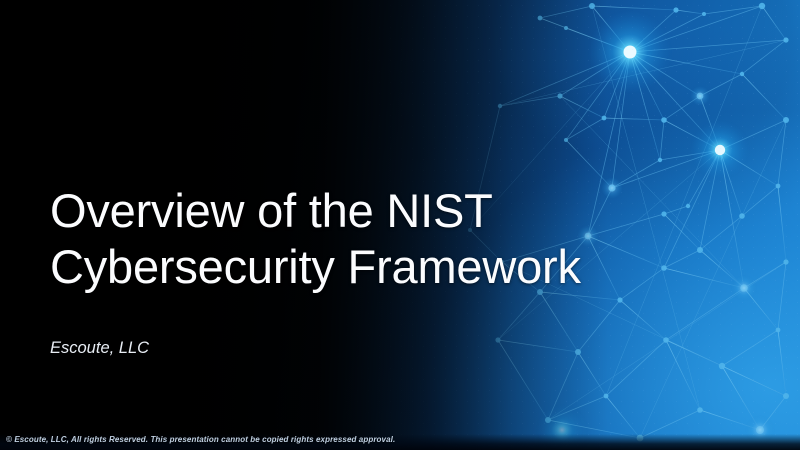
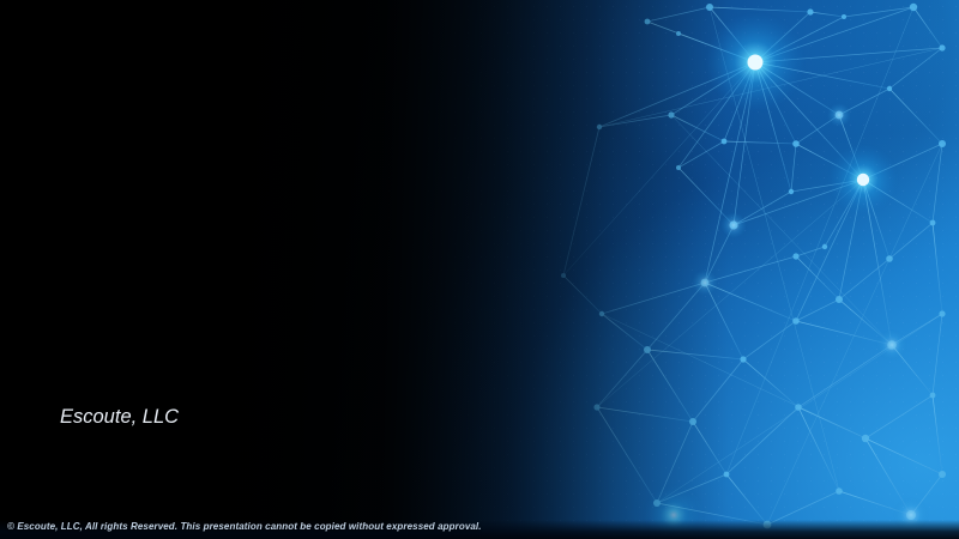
- Overview of the NIST
- Cybersecurity Framework
  Escoute, LLC
- © Escoute, LLC, All rights Reserved. This presentation cannot be copied rights expressed approval.
+ © Escoute, LLC, All rights Reserved. This presentation cannot be copied without expressed approval.
